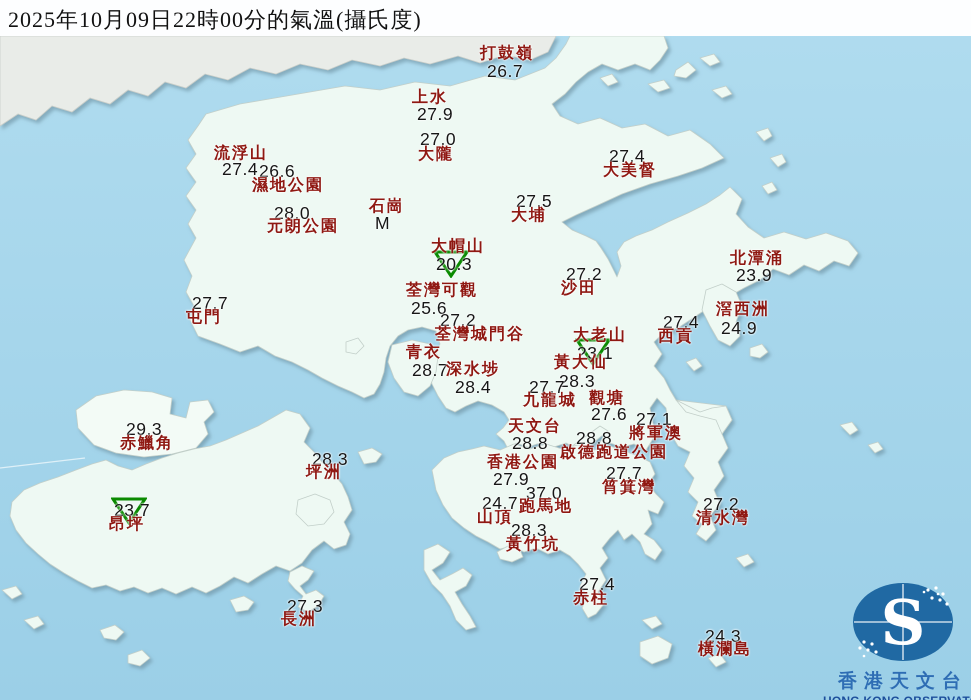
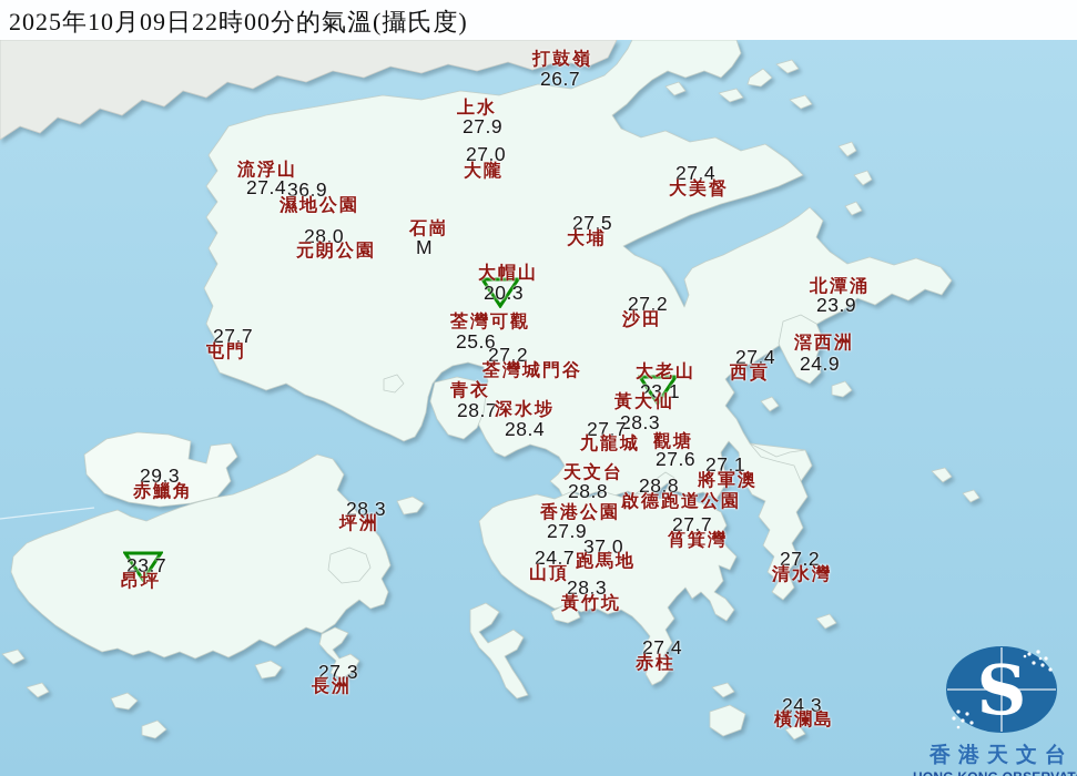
  2025年10月09日22時00分的氣溫(攝氏度)
  26.7
  打鼓嶺
  27.9
  上水
  27.0
  大隴
  27.4
  流浮山
- 26.6
+ 36.9
  濕地公園
  28.0
  元朗公園
  M
  石崗
  27.4
  大美督
  27.5
  大埔
  20.3
  大帽山
  27.2
  沙田
  23.9
  北潭涌
  25.6
  荃灣可觀
  27.7
  屯門
  27.2
  荃灣城門谷
  24.9
  滘西洲
  27.4
  西貢
  23.1
  大老山
  28.7
  青衣
  28.3
  黃大仙
  28.4
  深水埗
  27.7
  九龍城
  27.6
  觀塘
  27.1
  將軍澳
  28.8
  天文台
  28.8
  啟德跑道公園
  29.3
  赤鱲角
  28.3
  坪洲
  27.9
  香港公園
  27.7
  筲箕灣
  37.0
  跑馬地
  24.7
  山頂
  23.7
  昂坪
  27.2
  清水灣
  28.3
  黃竹坑
  27.4
  赤柱
  27.3
  長洲
  24.3
  橫瀾島
  S
  香港天文台
